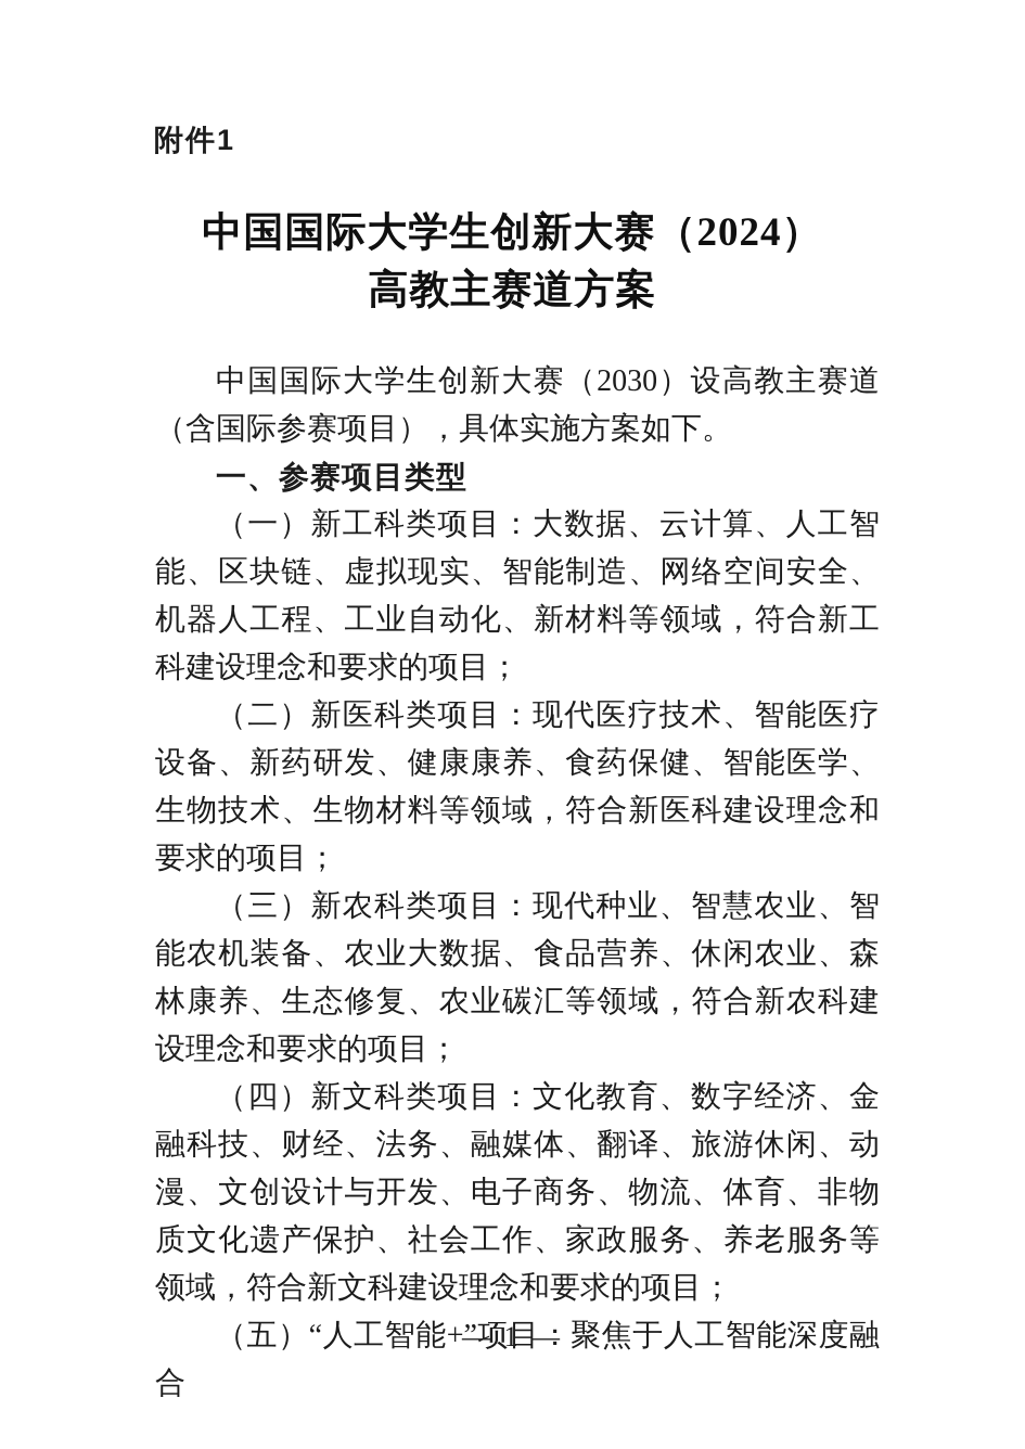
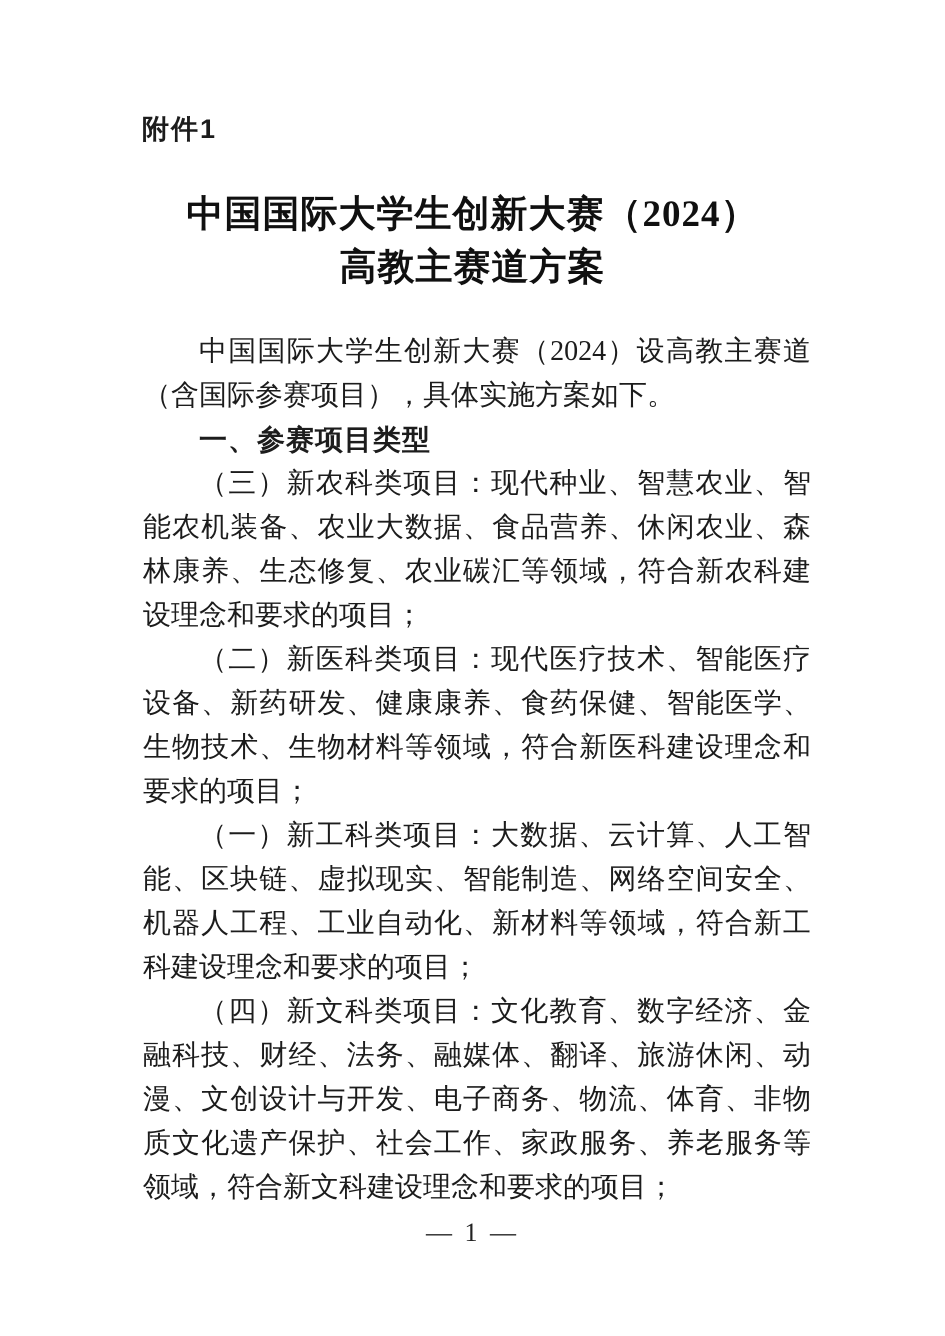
  附件1
  中国国际大学生创新大赛（2024）
  高教主赛道方案
- 中国国际大学生创新大赛（2030）设高教主赛道（含国际参赛项目），具体实施方案如下。
+ 中国国际大学生创新大赛（2024）设高教主赛道（含国际参赛项目），具体实施方案如下。
  一、参赛项目类型
- （一）新工科类项目：大数据、云计算、人工智能、区块链、虚拟现实、智能制造、网络空间安全、机器人工程、工业自动化、新材料等领域，符合新工科建设理念和要求的项目；
+ （三）新农科类项目：现代种业、智慧农业、智能农机装备、农业大数据、食品营养、休闲农业、森林康养、生态修复、农业碳汇等领域，符合新农科建设理念和要求的项目；
  （二）新医科类项目：现代医疗技术、智能医疗设备、新药研发、健康康养、食药保健、智能医学、生物技术、生物材料等领域，符合新医科建设理念和要求的项目；
- （三）新农科类项目：现代种业、智慧农业、智能农机装备、农业大数据、食品营养、休闲农业、森林康养、生态修复、农业碳汇等领域，符合新农科建设理念和要求的项目；
+ （一）新工科类项目：大数据、云计算、人工智能、区块链、虚拟现实、智能制造、网络空间安全、机器人工程、工业自动化、新材料等领域，符合新工科建设理念和要求的项目；
  （四）新文科类项目：文化教育、数字经济、金融科技、财经、法务、融媒体、翻译、旅游休闲、动漫、文创设计与开发、电子商务、物流、体育、非物质文化遗产保护、社会工作、家政服务、养老服务等领域，符合新文科建设理念和要求的项目；
- （五）“人工智能+”项目：聚焦于人工智能深度融合
  — 1 —
